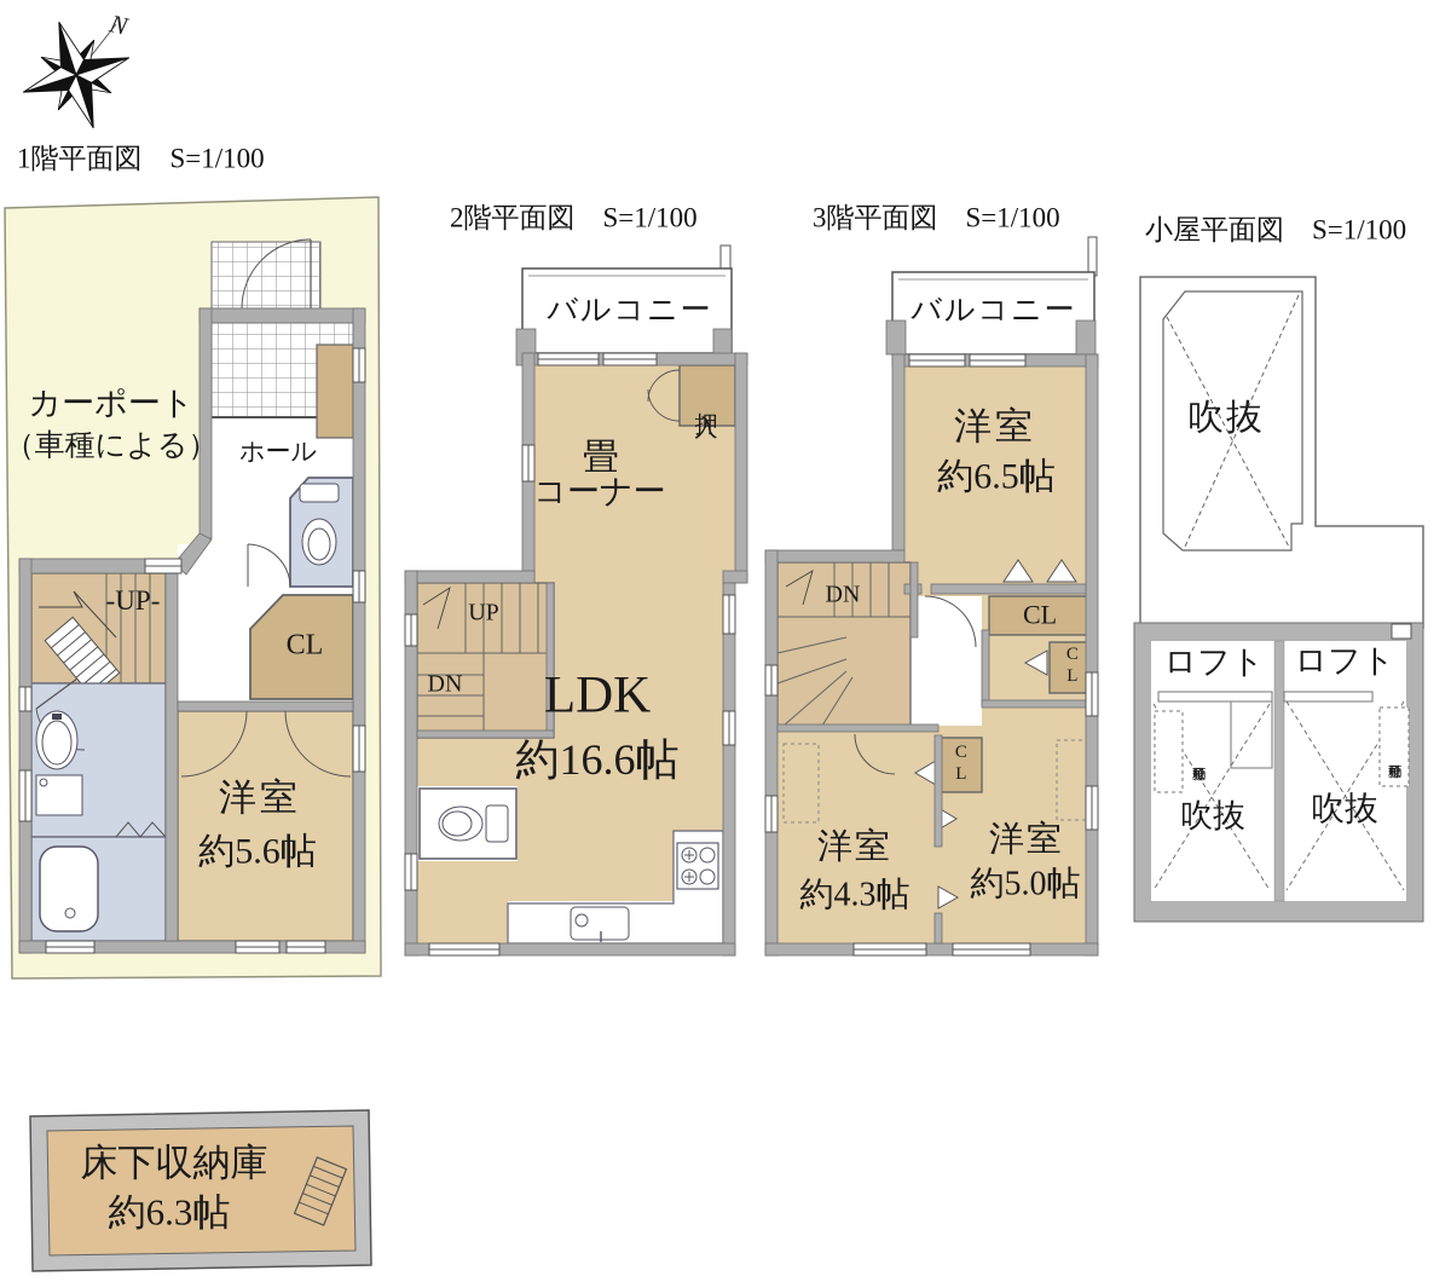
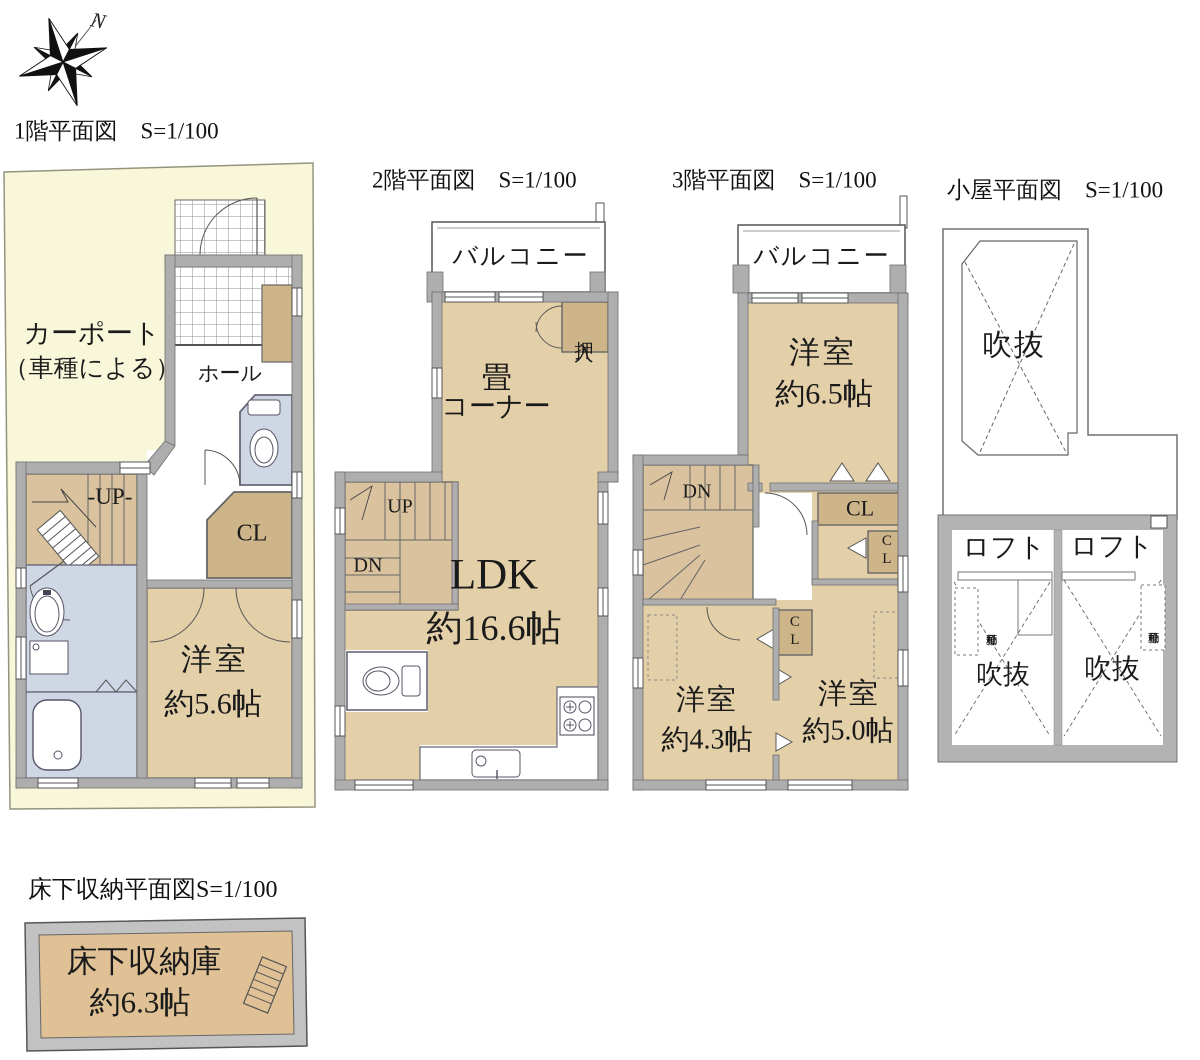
  1階平面図 S=1/100
  2階平面図 S=1/100
  3階平面図 S=1/100
  小屋平面図 S=1/100
+ 床下収納平面図S=1/100
  カーポート
  （車種による）
  ホール
  -UP-
  CL
  洋室
  約5.6帖
  バルコニー
  畳
  コーナー
  UP
  DN
  LDK
  約16.6帖
  バルコニー
  洋室
  約6.5帖
  DN
  CL
  洋室
  約4.3帖
  洋室
  約5.0帖
  吹抜
  ロフト
  ロフト
  吹抜
  吹抜
  床下収納庫
  約6.3帖
